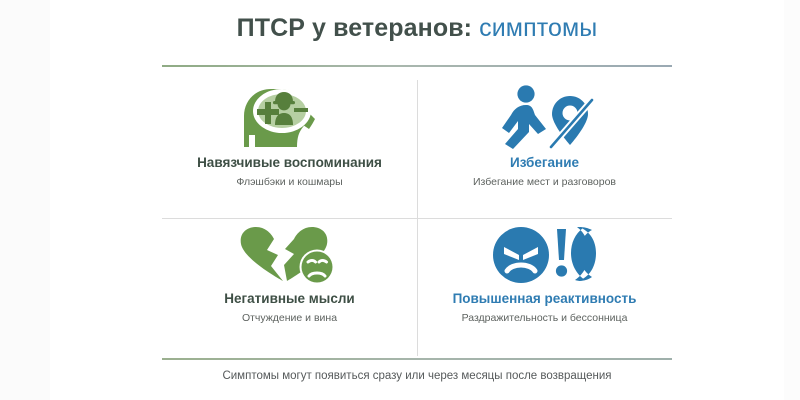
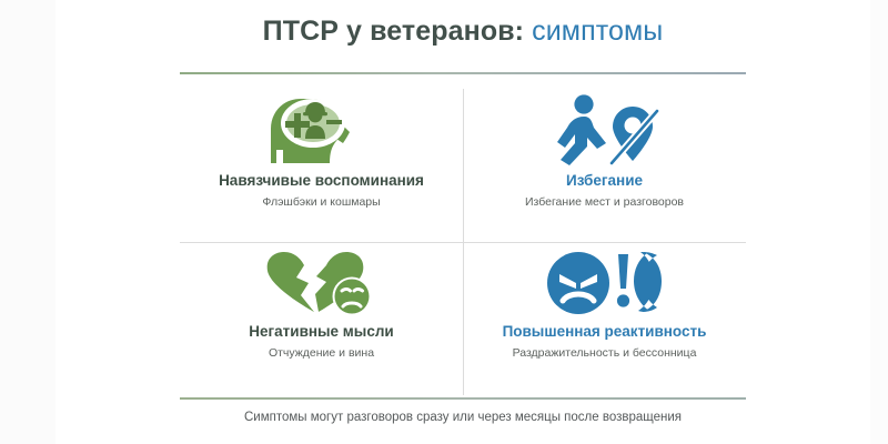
  ПТСР у ветеранов: симптомы
  Навязчивые воспоминания
  Флэшбэки и кошмары
  Избегание
  Избегание мест и разговоров
  Негативные мысли
  Отчуждение и вина
  Повышенная реактивность
  Раздражительность и бессонница
- Симптомы могут появиться сразу или через месяцы после возвращения
+ Симптомы могут разговоров сразу или через месяцы после возвращения
